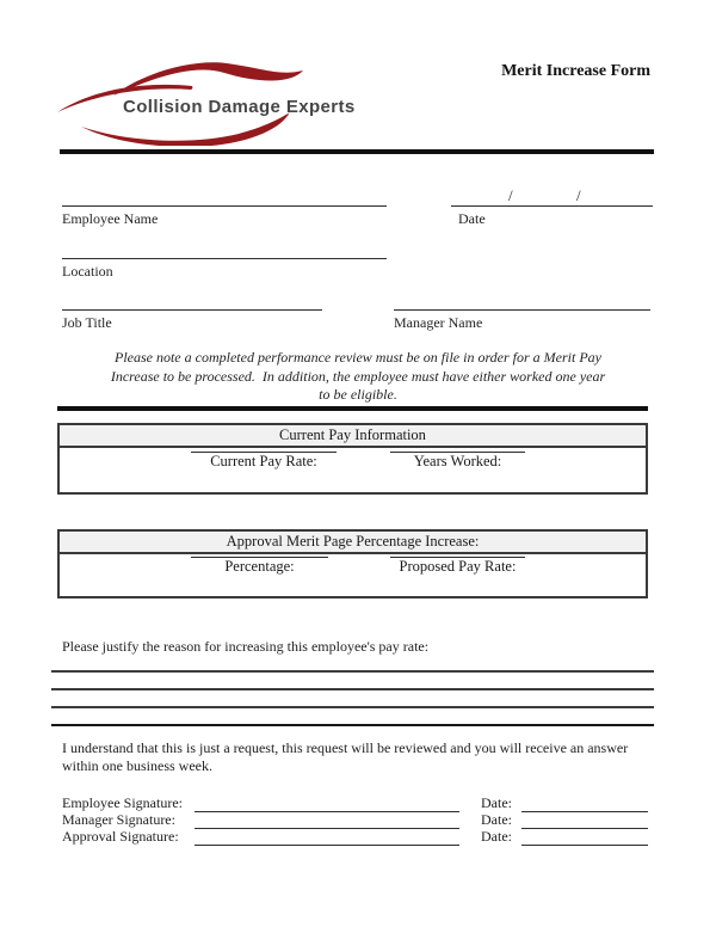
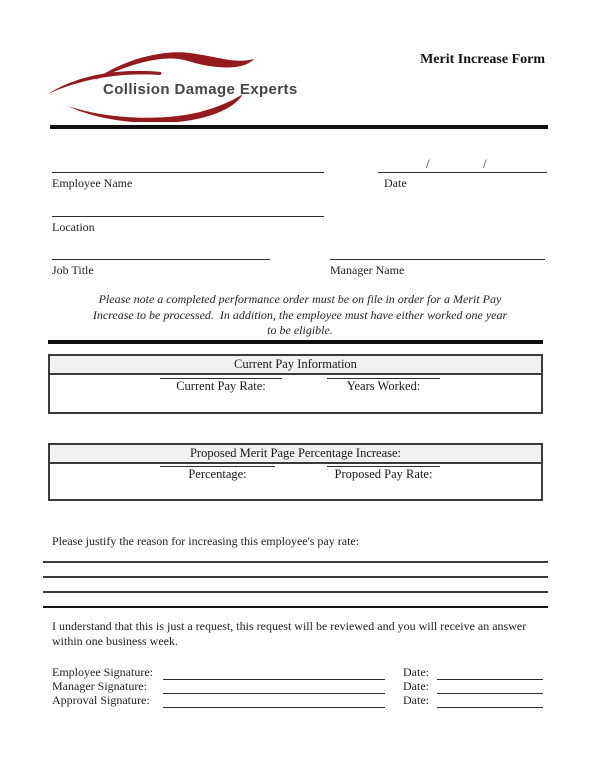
  Collision Damage Experts
  Merit Increase Form
  Employee Name
  /
  /
  Date
  Location
  Job Title
  Manager Name
- Please note a completed performance review must be on file in order for a Merit Pay
+ Please note a completed performance order must be on file in order for a Merit Pay
  Increase to be processed. In addition, the employee must have either worked one year
  to be eligible.
  Current Pay Information
  Current Pay Rate:
  Years Worked:
- Approval Merit Page Percentage Increase:
+ Proposed Merit Page Percentage Increase:
  Percentage:
  Proposed Pay Rate:
  Please justify the reason for increasing this employee's pay rate:
  I understand that this is just a request, this request will be reviewed and you will receive an answer within one business week.
  Employee Signature:
  Date:
  Manager Signature:
  Date:
  Approval Signature:
  Date:
